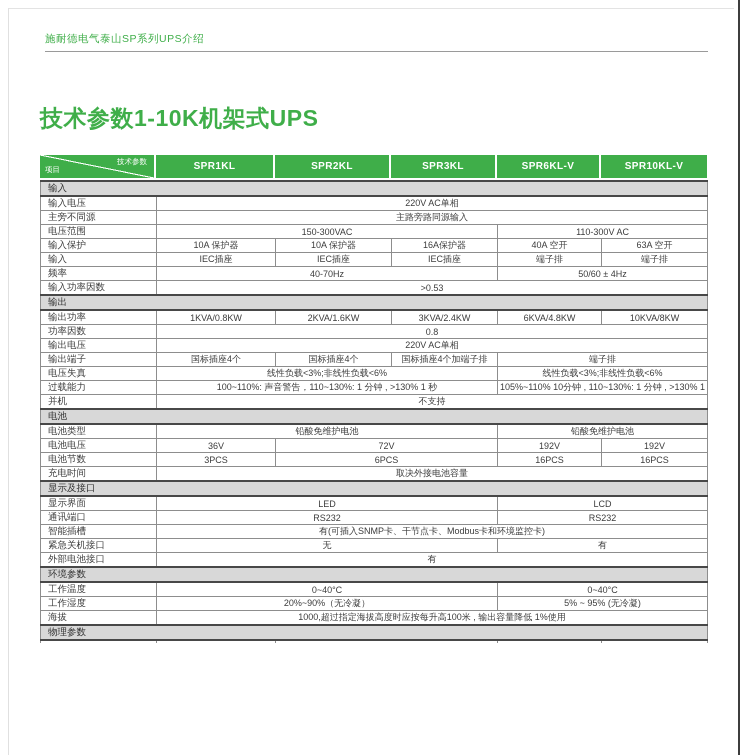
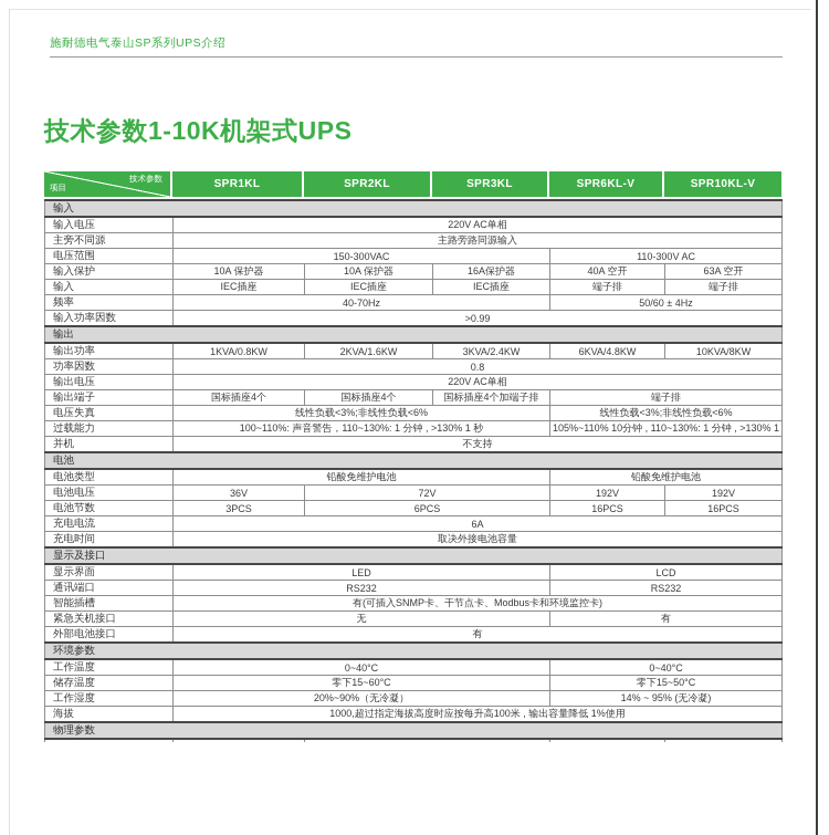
  施耐德电气泰山SP系列UPS介绍
  技术参数1-10K机架式UPS
  技术参数
  项目
  SPR1KL
  SPR2KL
  SPR3KL
  SPR6KL-V
  SPR10KL-V
  输入
  输入电压	220V AC单相
  主旁不同源	主路旁路同源输入
  电压范围	150-300VAC	110-300V AC
  输入保护	10A 保护器	10A 保护器	16A保护器	40A 空开	63A 空开
  输入	IEC插座	IEC插座	IEC插座	端子排	端子排
  频率	40-70Hz	50/60 ± 4Hz
- 输入功率因数	>0.53
+ 输入功率因数	>0.99
  输出
  输出功率	1KVA/0.8KW	2KVA/1.6KW	3KVA/2.4KW	6KVA/4.8KW	10KVA/8KW
  功率因数	0.8
  输出电压	220V AC单相
  输出端子	国标插座4个	国标插座4个	国标插座4个加端子排	端子排
  电压失真	线性负载<3%;非线性负载<6%	线性负载<3%;非线性负载<6%
  过载能力	100~110%: 声音警告，110~130%: 1 分钟 , >130% 1 秒	105%~110% 10分钟 , 110~130%: 1 分钟 , >130% 1
  并机	不支持
  电池
  电池类型	铅酸免维护电池	铅酸免维护电池
  电池电压	36V	72V	192V	192V
  电池节数	3PCS	6PCS	16PCS	16PCS
+ 充电电流	6A
  充电时间	取决外接电池容量
  显示及接口
  显示界面	LED	LCD
  通讯端口	RS232	RS232
  智能插槽	有(可插入SNMP卡、干节点卡、Modbus卡和环境监控卡)
  紧急关机接口	无	有
  外部电池接口	有
  环境参数
  工作温度	0~40°C	0~40°C
+ 储存温度	零下15~60°C	零下15~50°C
- 工作湿度	20%~90%（无冷凝）	5% ~ 95% (无冷凝)
+ 工作湿度	20%~90%（无冷凝）	14% ~ 95% (无冷凝)
  海拔	1000,超过指定海拔高度时应按每升高100米 , 输出容量降低 1%使用
  物理参数
